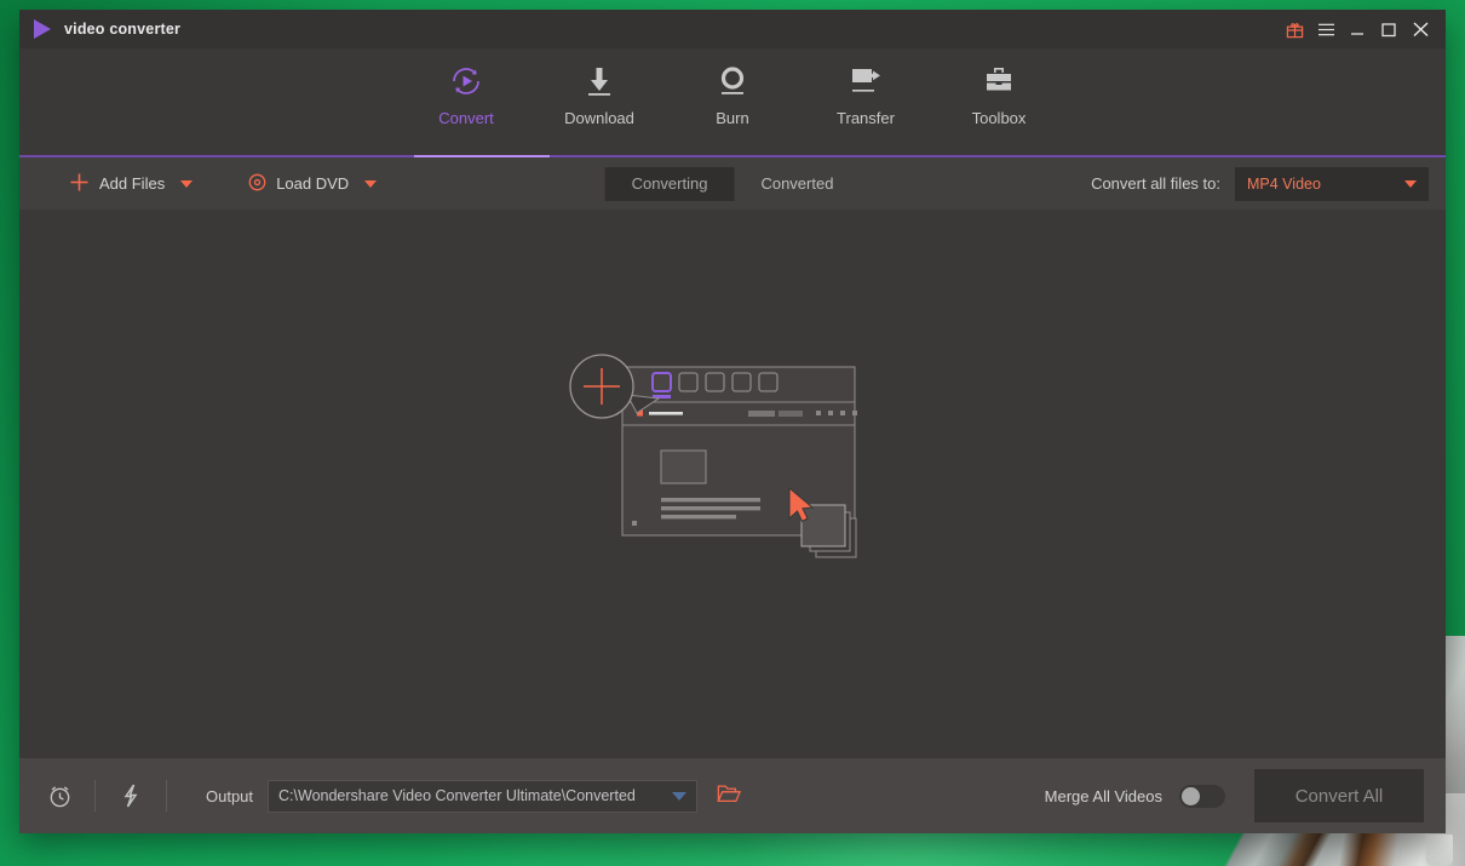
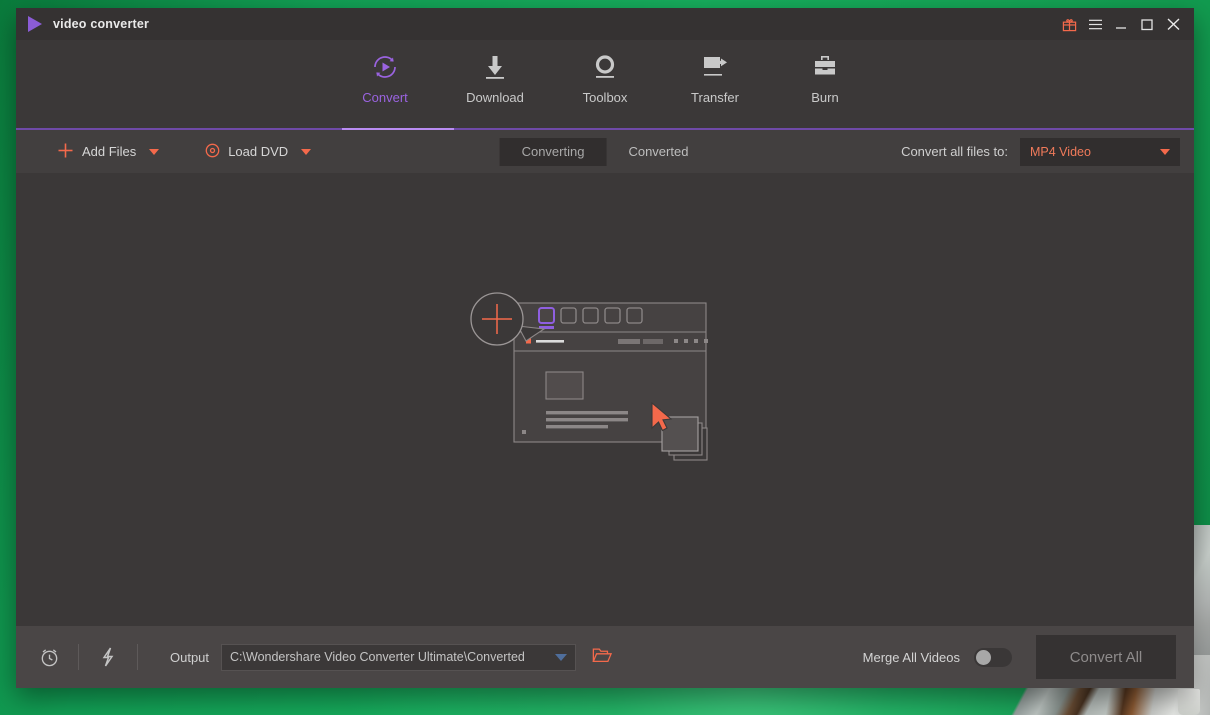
  video converter
  Convert
  Download
- Burn
+ Toolbox
  Transfer
- Toolbox
+ Burn
  Add Files
  Load DVD
  Converting
  Converted
  Convert all files to:
  MP4 Video
  Output
  C:\Wondershare Video Converter Ultimate\Converted
  Merge All Videos
  Convert All
